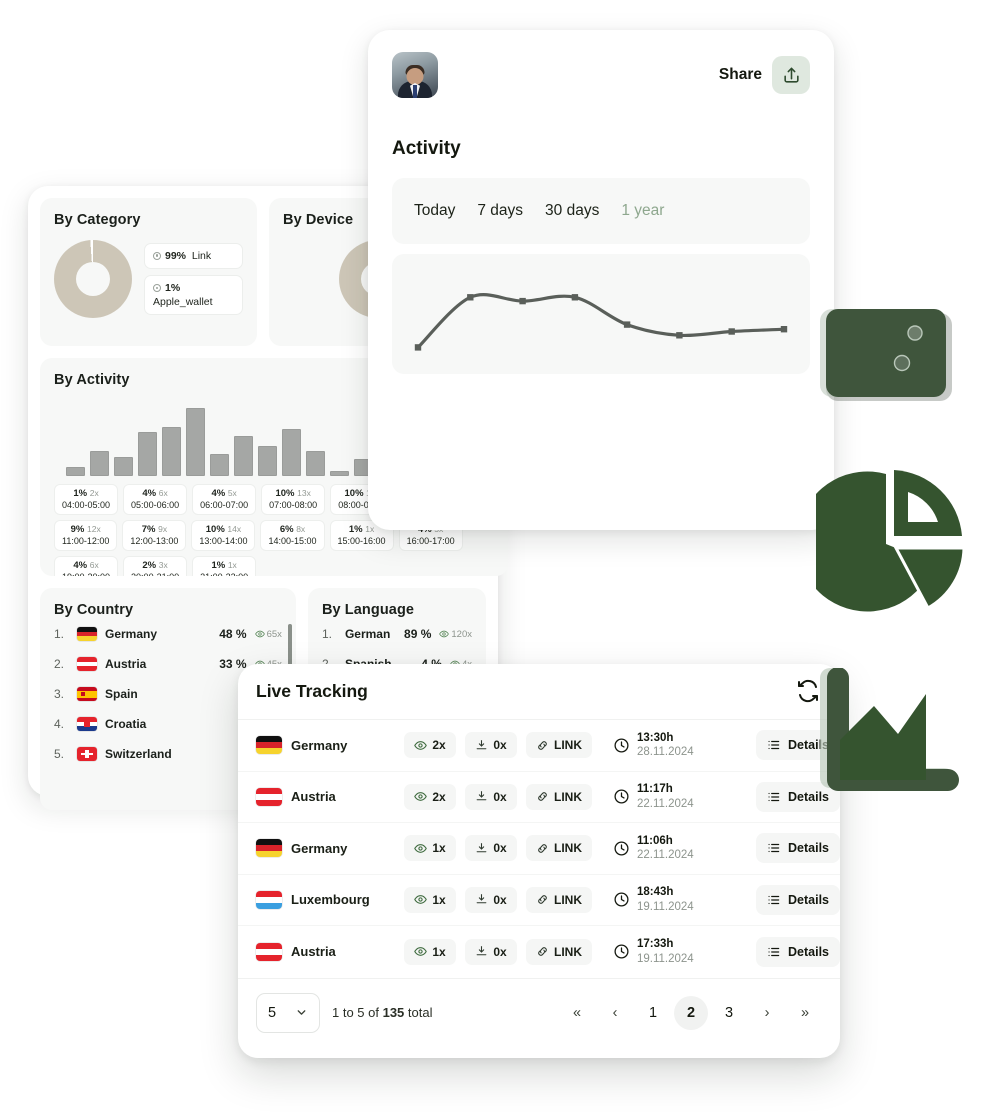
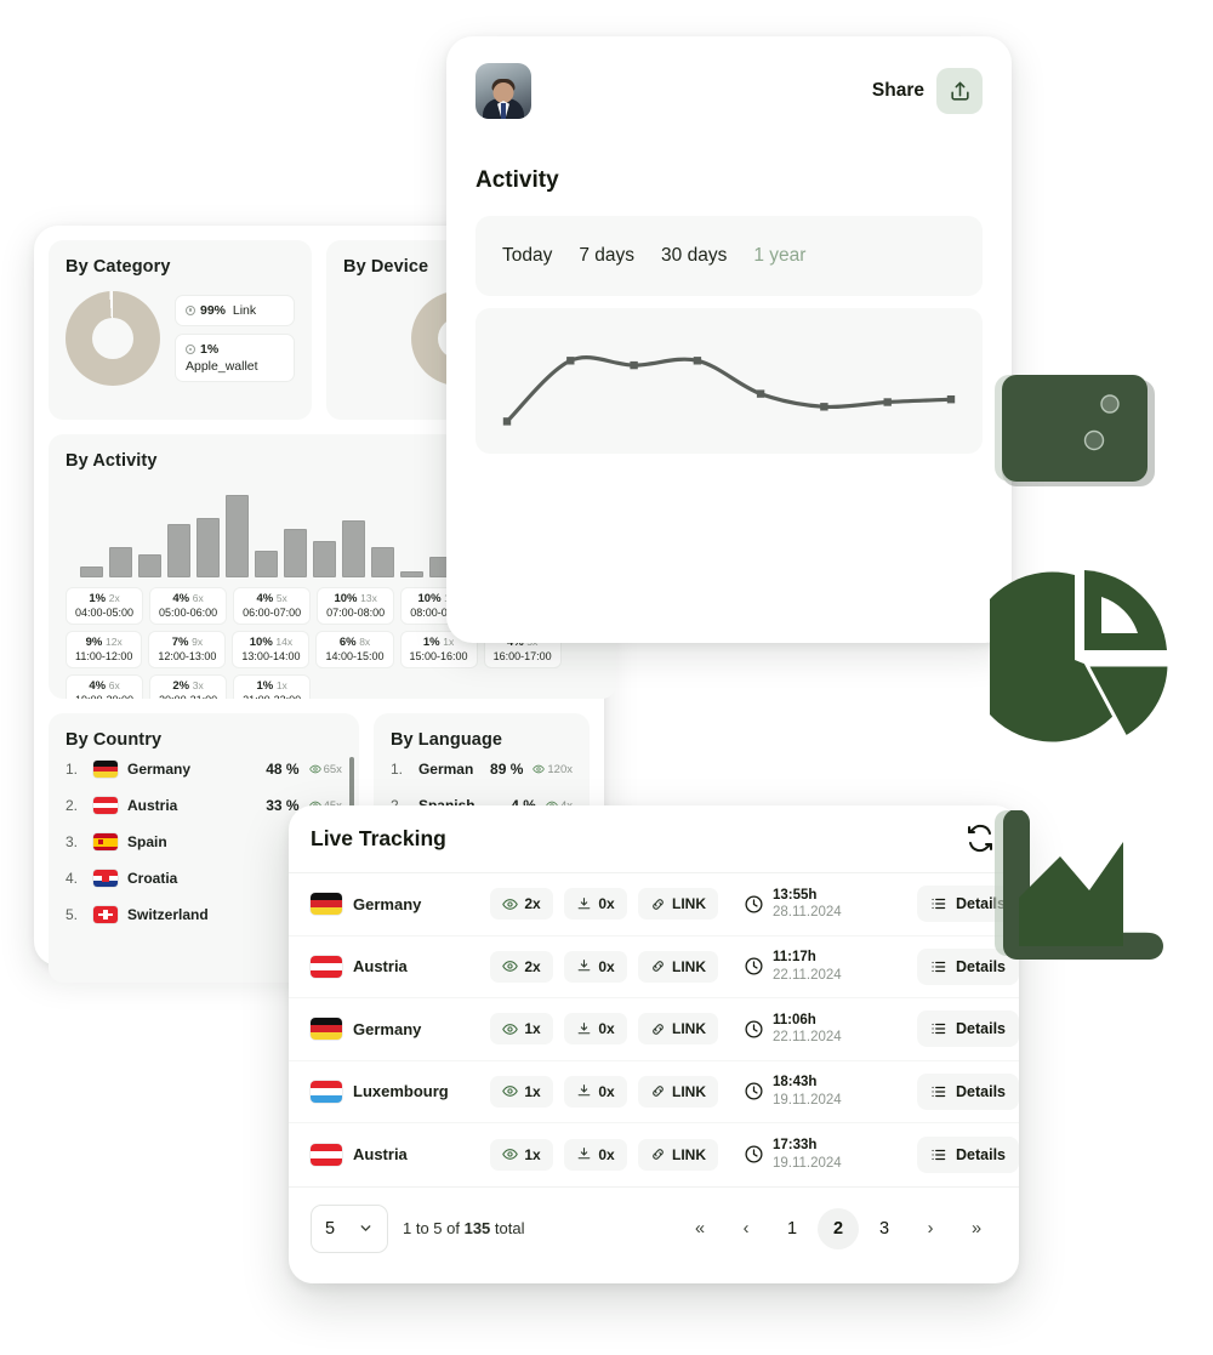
  By Category
  99% Link
  1%
  Apple_wallet
  By Device
  By Activity
  1% 2x
  04:00-05:00
  4% 6x
  05:00-06:00
  4% 5x
  06:00-07:00
  10% 13x
  07:00-08:00
  9% 12x
  11:00-12:00
  7% 9x
  12:00-13:00
  10% 14x
  13:00-14:00
  6% 8x
  14:00-15:00
  1% 1x
  15:00-16:00
  16:00-17:00
  4% 6x
  2% 3x
  1% 1x
  By Country
  1.
  Germany
  48 %
  65x
  2.
  Austria
  33 %
  3.
  Spain
  4.
  Croatia
  5.
  Switzerland
  By Language
  1.
  German
  89 %
  120x
  Share
  Activity
  Today
  7 days
  30 days
  1 year
  Live Tracking
  Germany
  2x
  0x
  LINK
- 13:30h
+ 13:55h
  28.11.2024
  Details
  Austria
  2x
  0x
  LINK
  11:17h
  22.11.2024
  Details
  Germany
  1x
  0x
  LINK
  11:06h
  22.11.2024
  Details
  Luxembourg
  1x
  0x
  LINK
  18:43h
  19.11.2024
  Details
  Austria
  1x
  0x
  LINK
  17:33h
  19.11.2024
  Details
  5
  1 to 5 of 135 total
  «
  ‹
  1
  2
  3
  ›
  »
